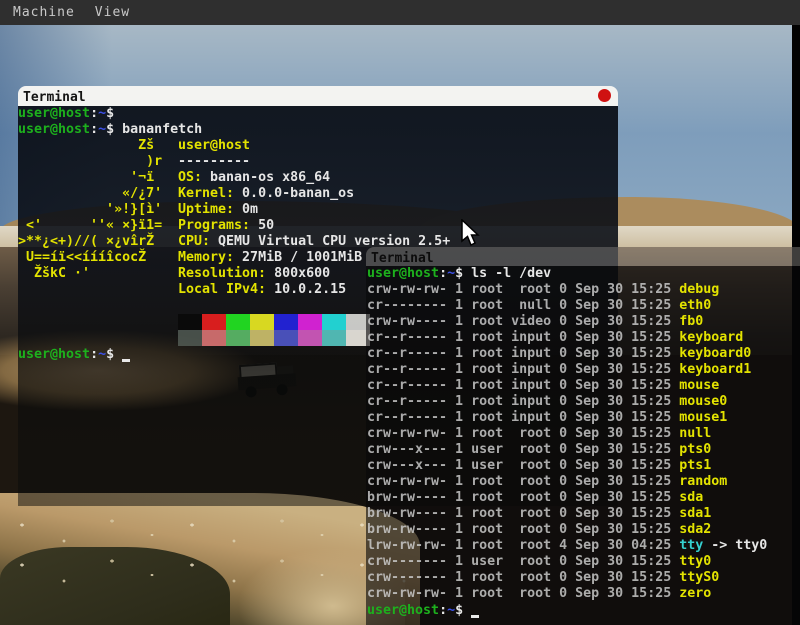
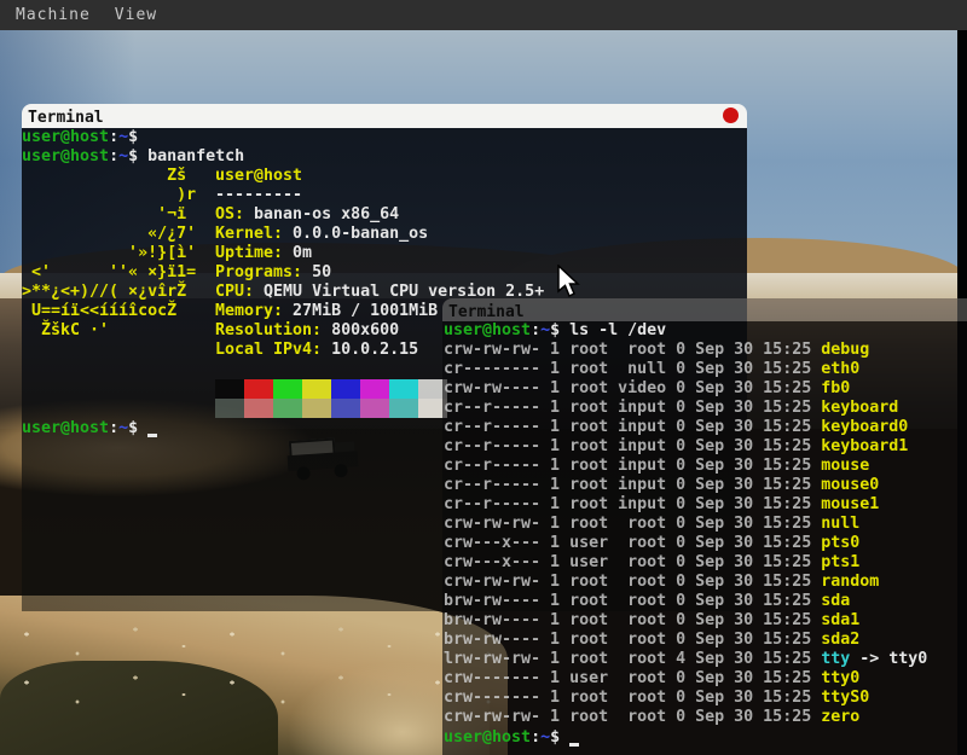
  Machine
  View
  Terminal
  user@host:~$
  user@host:~$ bananfetch
  Zš user@host
  )r ---------
  '¬ï OS: banan-os x86_64
  «/¿7' Kernel: 0.0.0-banan_os
  '»!}[ì' Uptime: 0m
  <' ''« ×}ï1= Programs: 50
  >**¿<+)//( ×¿vîrŽ CPU: QEMU Virtual CPU version 2.5+
  U==íï<<íííîcocŽ Memory: 27MiB / 1001MiB
  ŽškC ·' Resolution: 800x600
  Local IPv4: 10.0.2.15
  user@host:~$
  Terminal
  user@host:~$ ls -l /dev
  crw-rw-rw- 1 root root 0 Sep 30 15:25 debug
  cr-------- 1 root null 0 Sep 30 15:25 eth0
  crw-rw---- 1 root video 0 Sep 30 15:25 fb0
  cr--r----- 1 root input 0 Sep 30 15:25 keyboard
  cr--r----- 1 root input 0 Sep 30 15:25 keyboard0
  cr--r----- 1 root input 0 Sep 30 15:25 keyboard1
  cr--r----- 1 root input 0 Sep 30 15:25 mouse
  cr--r----- 1 root input 0 Sep 30 15:25 mouse0
  cr--r----- 1 root input 0 Sep 30 15:25 mouse1
  crw-rw-rw- 1 root root 0 Sep 30 15:25 null
  crw---x--- 1 user root 0 Sep 30 15:25 pts0
  crw---x--- 1 user root 0 Sep 30 15:25 pts1
  crw-rw-rw- 1 root root 0 Sep 30 15:25 random
  brw-rw---- 1 root root 0 Sep 30 15:25 sda
  brw-rw---- 1 root root 0 Sep 30 15:25 sda1
  brw-rw---- 1 root root 0 Sep 30 15:25 sda2
- lrw-rw-rw- 1 root root 4 Sep 30 04:25 tty -> tty0
+ lrw-rw-rw- 1 root root 4 Sep 30 15:25 tty -> tty0
  crw------- 1 user root 0 Sep 30 15:25 tty0
  crw------- 1 root root 0 Sep 30 15:25 ttyS0
  crw-rw-rw- 1 root root 0 Sep 30 15:25 zero
  user@host:~$
